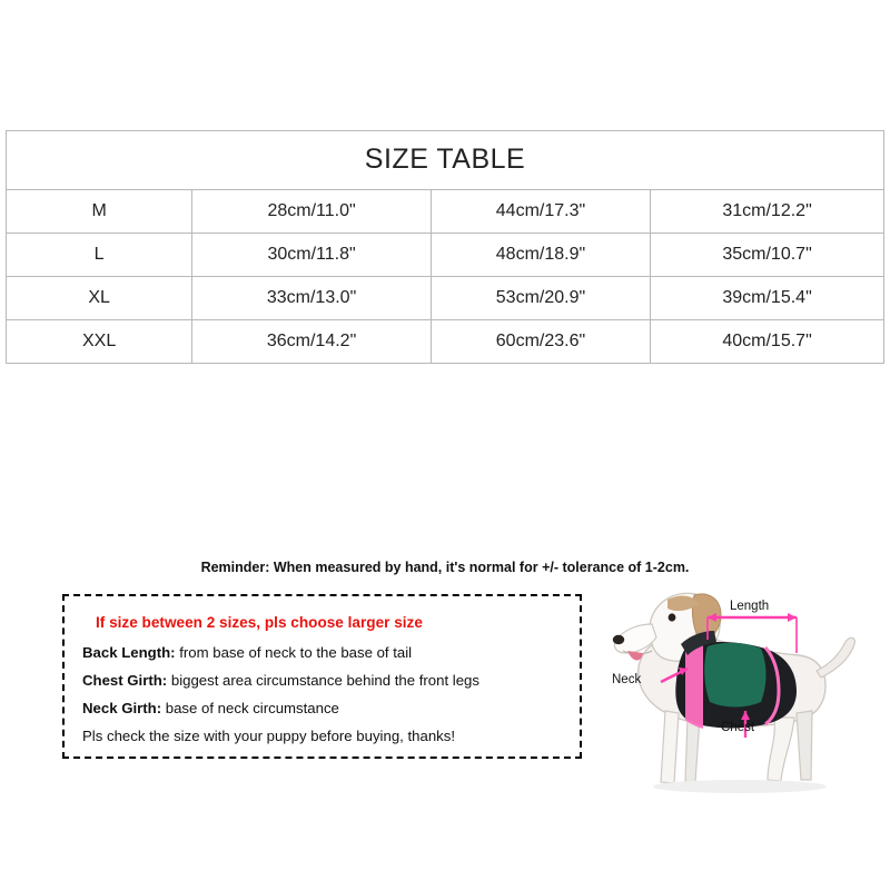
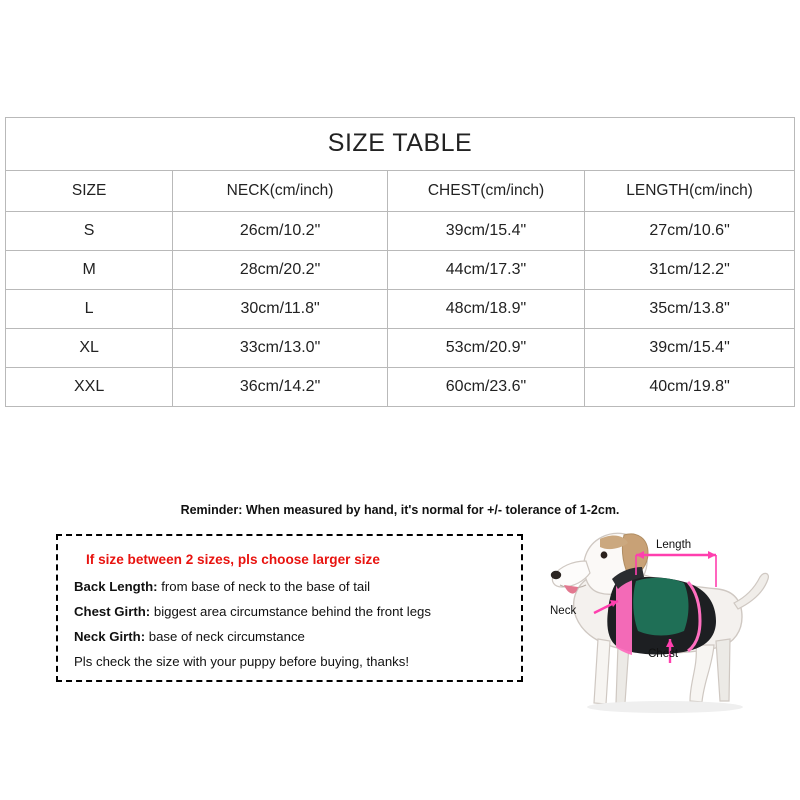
  SIZE TABLE
+ SIZE	NECK(cm/inch)	CHEST(cm/inch)	LENGTH(cm/inch)
+ S	26cm/10.2"	39cm/15.4"	27cm/10.6"
- M	28cm/11.0"	44cm/17.3"	31cm/12.2"
+ M	28cm/20.2"	44cm/17.3"	31cm/12.2"
- L	30cm/11.8"	48cm/18.9"	35cm/10.7"
+ L	30cm/11.8"	48cm/18.9"	35cm/13.8"
  XL	33cm/13.0"	53cm/20.9"	39cm/15.4"
- XXL	36cm/14.2"	60cm/23.6"	40cm/15.7"
+ XXL	36cm/14.2"	60cm/23.6"	40cm/19.8"
  Reminder: When measured by hand, it's normal for +/- tolerance of 1-2cm.
  If size between 2 sizes, pls choose larger size
  Back Length: from base of neck to the base of tail
  Chest Girth: biggest area circumstance behind the front legs
  Neck Girth: base of neck circumstance
  Pls check the size with your puppy before buying, thanks!
  Length
  Neck
  Chest
